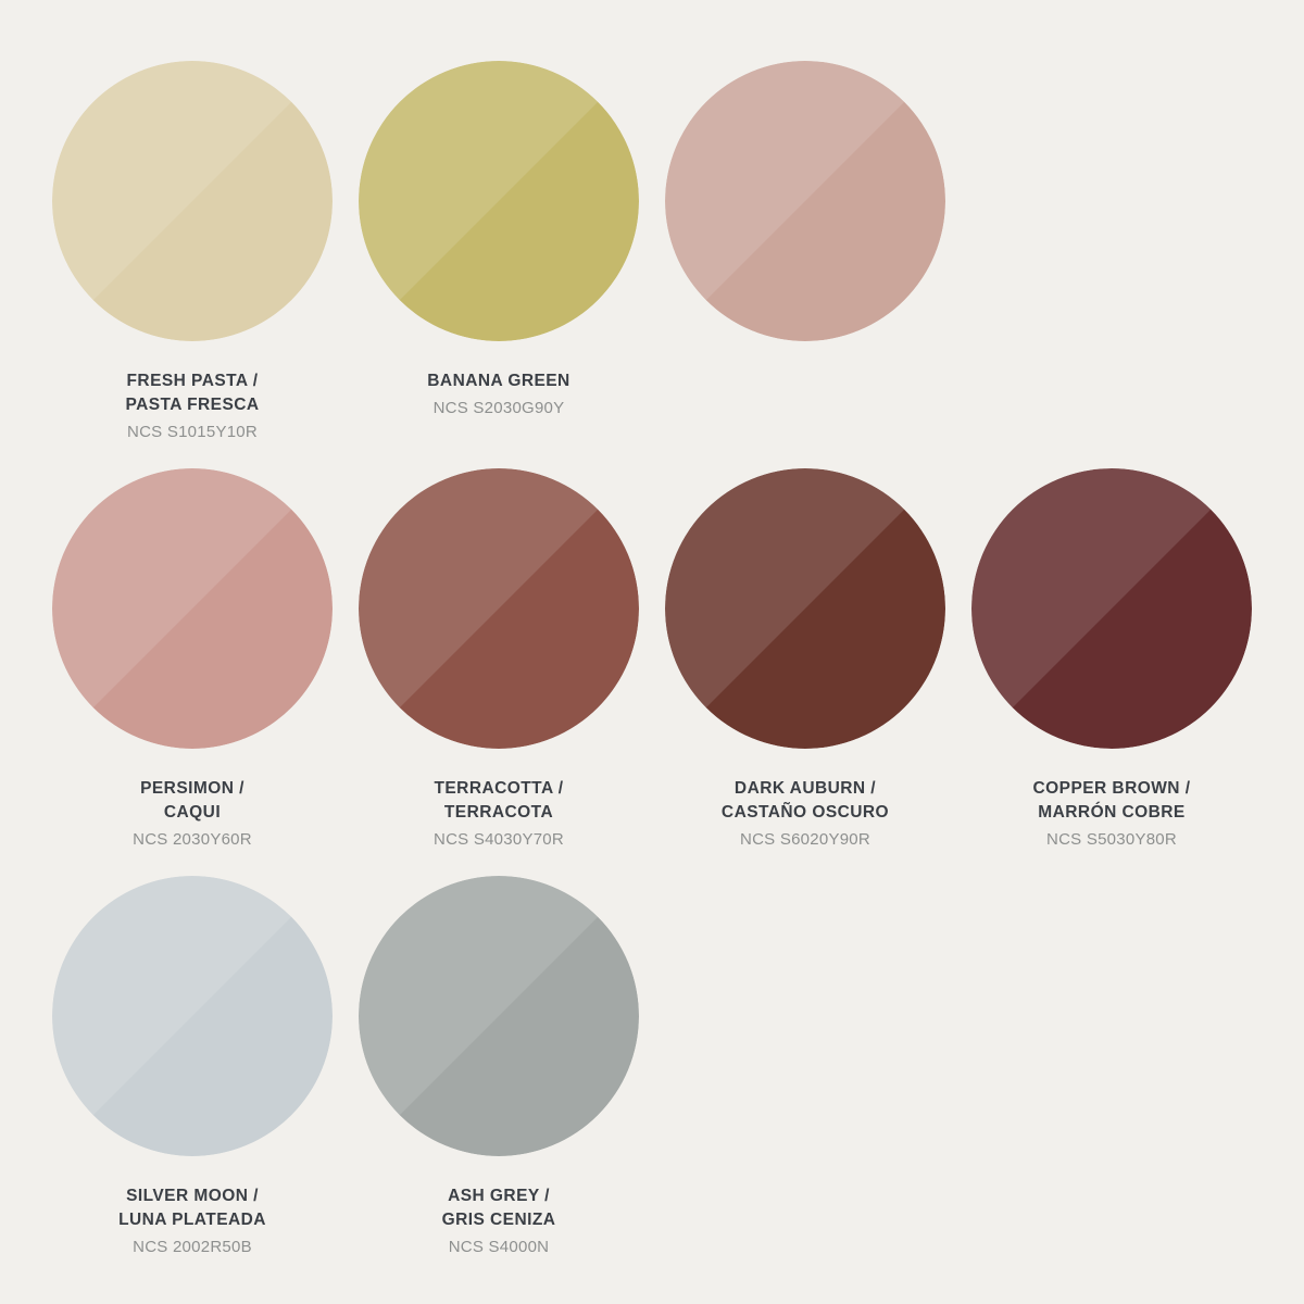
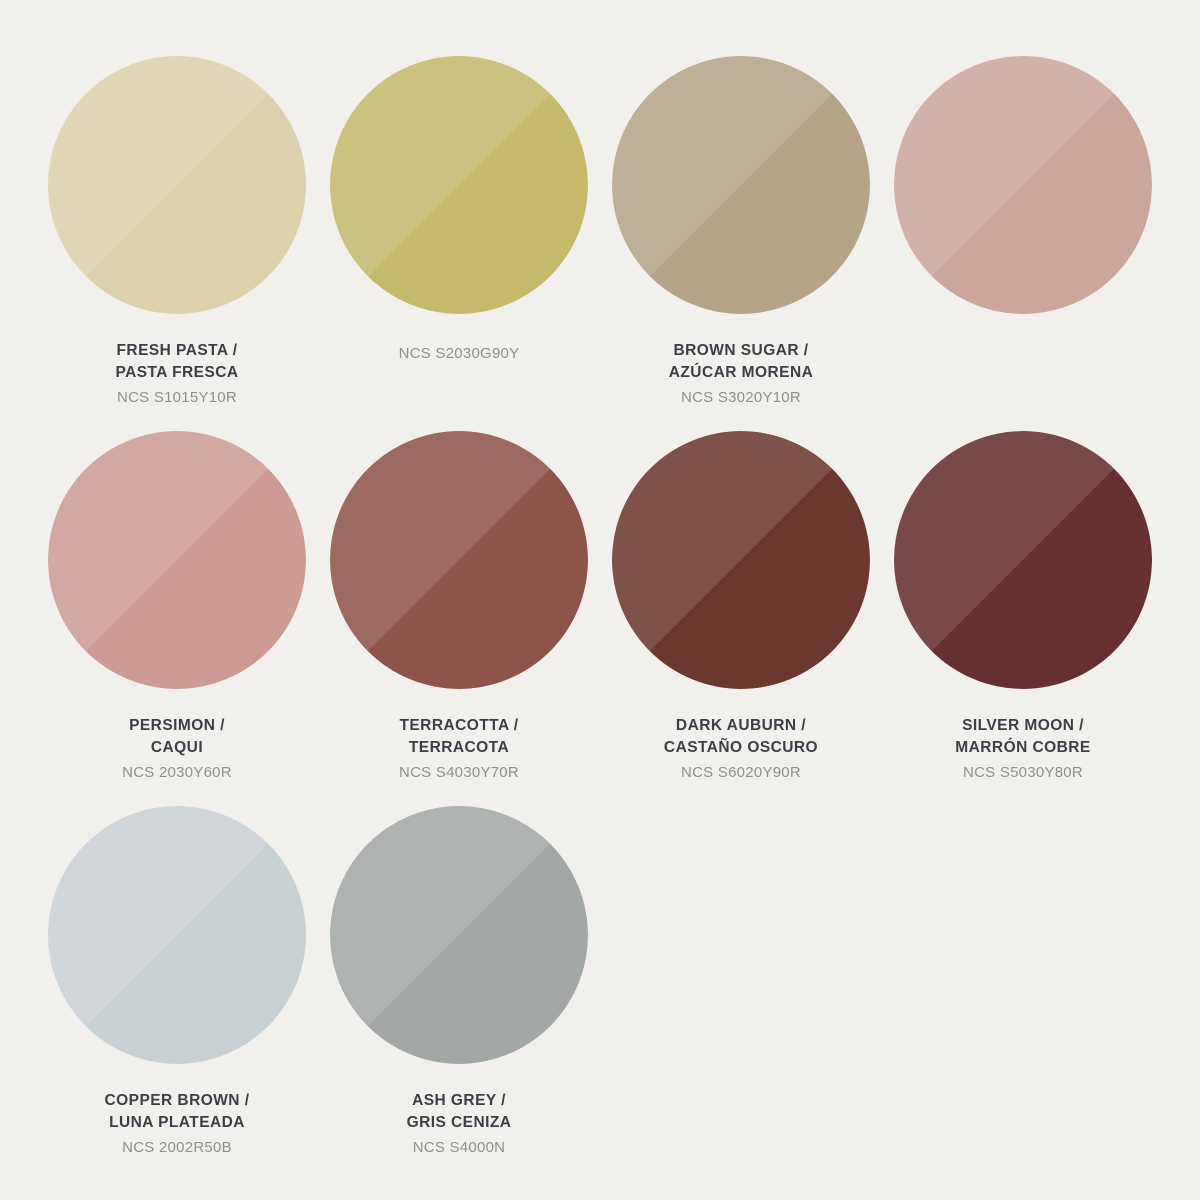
  FRESH PASTA /
  PASTA FRESCA
  NCS S1015Y10R
- BANANA GREEN
  NCS S2030G90Y
+ BROWN SUGAR /
+ AZÚCAR MORENA
+ NCS S3020Y10R
  PERSIMON /
  CAQUI
  NCS 2030Y60R
  TERRACOTTA /
  TERRACOTA
  NCS S4030Y70R
  DARK AUBURN /
  CASTAÑO OSCURO
  NCS S6020Y90R
- COPPER BROWN /
+ SILVER MOON /
  MARRÓN COBRE
  NCS S5030Y80R
- SILVER MOON /
+ COPPER BROWN /
  LUNA PLATEADA
  NCS 2002R50B
  ASH GREY /
  GRIS CENIZA
  NCS S4000N
